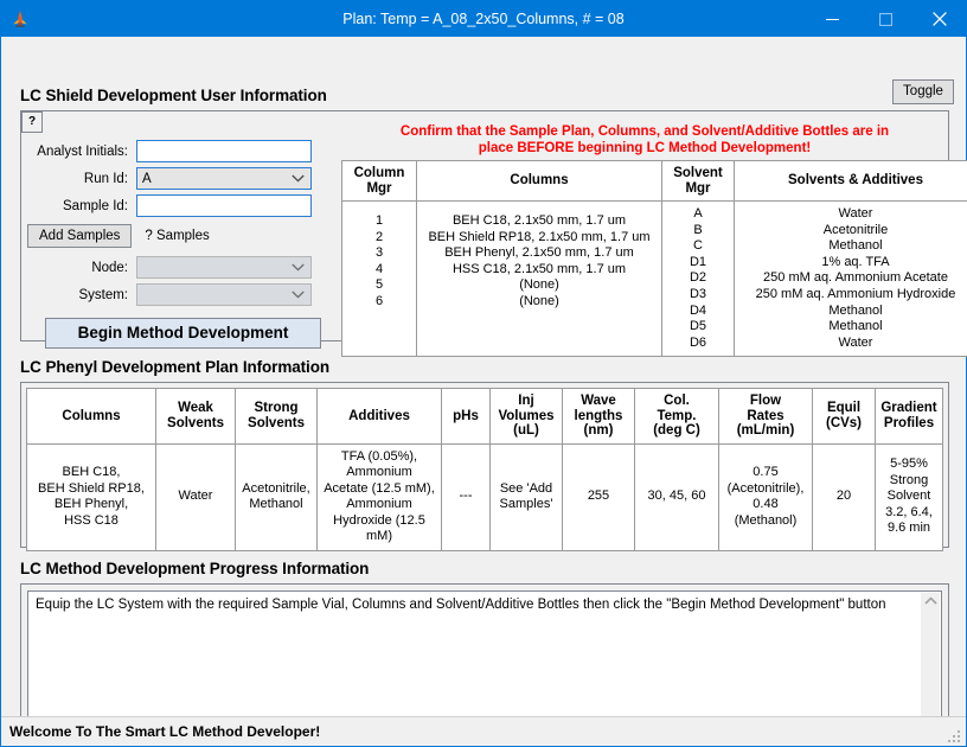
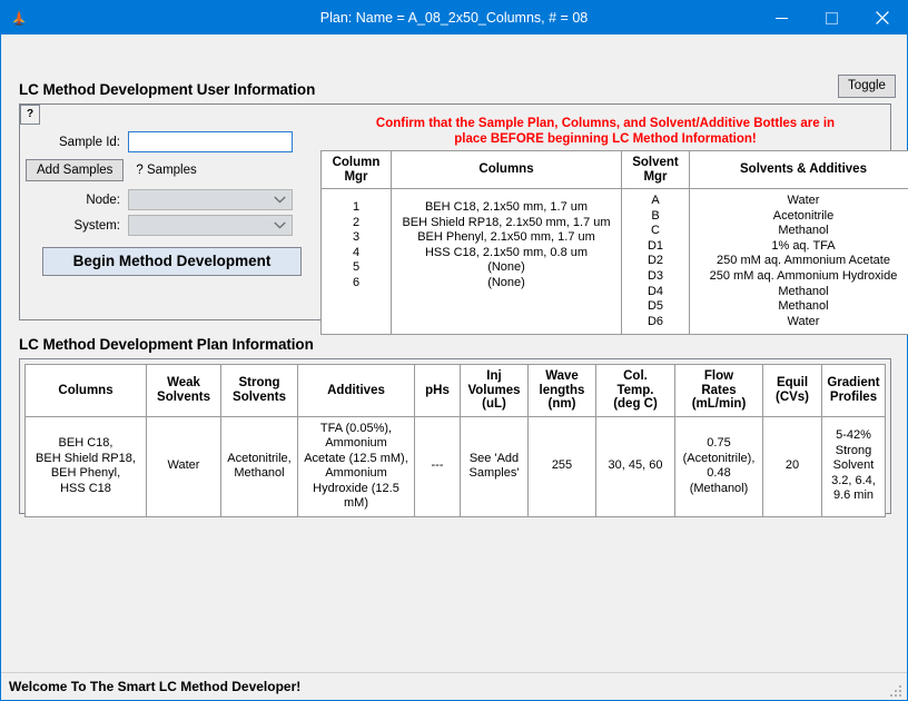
- Plan: Temp = A_08_2x50_Columns, # = 08
+ Plan: Name = A_08_2x50_Columns, # = 08
  Toggle
- LC Shield Development User Information
+ LC Method Development User Information
  ?
- Analyst Initials:
- Run Id:
- A
  Sample Id:
  Add Samples
  ? Samples
  Node:
  System:
  Begin Method Development
  Confirm that the Sample Plan, Columns, and Solvent/Additive Bottles are in
- place BEFORE beginning LC Method Development!
+ place BEFORE beginning LC Method Information!
  Column Mgr	Columns	Solvent Mgr	Solvents & Additives
- 1 2 3 4 5 6	BEH C18, 2.1x50 mm, 1.7 um BEH Shield RP18, 2.1x50 mm, 1.7 um BEH Phenyl, 2.1x50 mm, 1.7 um HSS C18, 2.1x50 mm, 1.7 um (None) (None)	A B C D1 D2 D3 D4 D5 D6	Water Acetonitrile Methanol 1% aq. TFA 250 mM aq. Ammonium Acetate 250 mM aq. Ammonium Hydroxide Methanol Methanol Water
+ 1 2 3 4 5 6	BEH C18, 2.1x50 mm, 1.7 um BEH Shield RP18, 2.1x50 mm, 1.7 um BEH Phenyl, 2.1x50 mm, 1.7 um HSS C18, 2.1x50 mm, 0.8 um (None) (None)	A B C D1 D2 D3 D4 D5 D6	Water Acetonitrile Methanol 1% aq. TFA 250 mM aq. Ammonium Acetate 250 mM aq. Ammonium Hydroxide Methanol Methanol Water
- LC Phenyl Development Plan Information
+ LC Method Development Plan Information
  Columns	WeakSolvents	StrongSolvents	Additives	pHs	InjVolumes(uL)	Wavelengths(nm)	Col.Temp.(deg C)	FlowRates(mL/min)	Equil(CVs)	Gradient Profiles
- BEH C18,BEH Shield RP18,BEH Phenyl,HSS C18	Water	Acetonitrile,Methanol	TFA (0.05%),AmmoniumAcetate (12.5 mM),AmmoniumHydroxide (12.5mM)	---	See 'AddSamples'	255	30, 45, 60	0.75(Acetonitrile),0.48(Methanol)	20	5-95% Strong Solvent3.2, 6.4, 9.6 min
+ BEH C18,BEH Shield RP18,BEH Phenyl,HSS C18	Water	Acetonitrile,Methanol	TFA (0.05%),AmmoniumAcetate (12.5 mM),AmmoniumHydroxide (12.5mM)	---	See 'AddSamples'	255	30, 45, 60	0.75(Acetonitrile),0.48(Methanol)	20	5-42% Strong Solvent3.2, 6.4, 9.6 min
- LC Method Development Progress Information
- Equip the LC System with the required Sample Vial, Columns and Solvent/Additive Bottles then click the "Begin Method Development" button
  Welcome To The Smart LC Method Developer!
